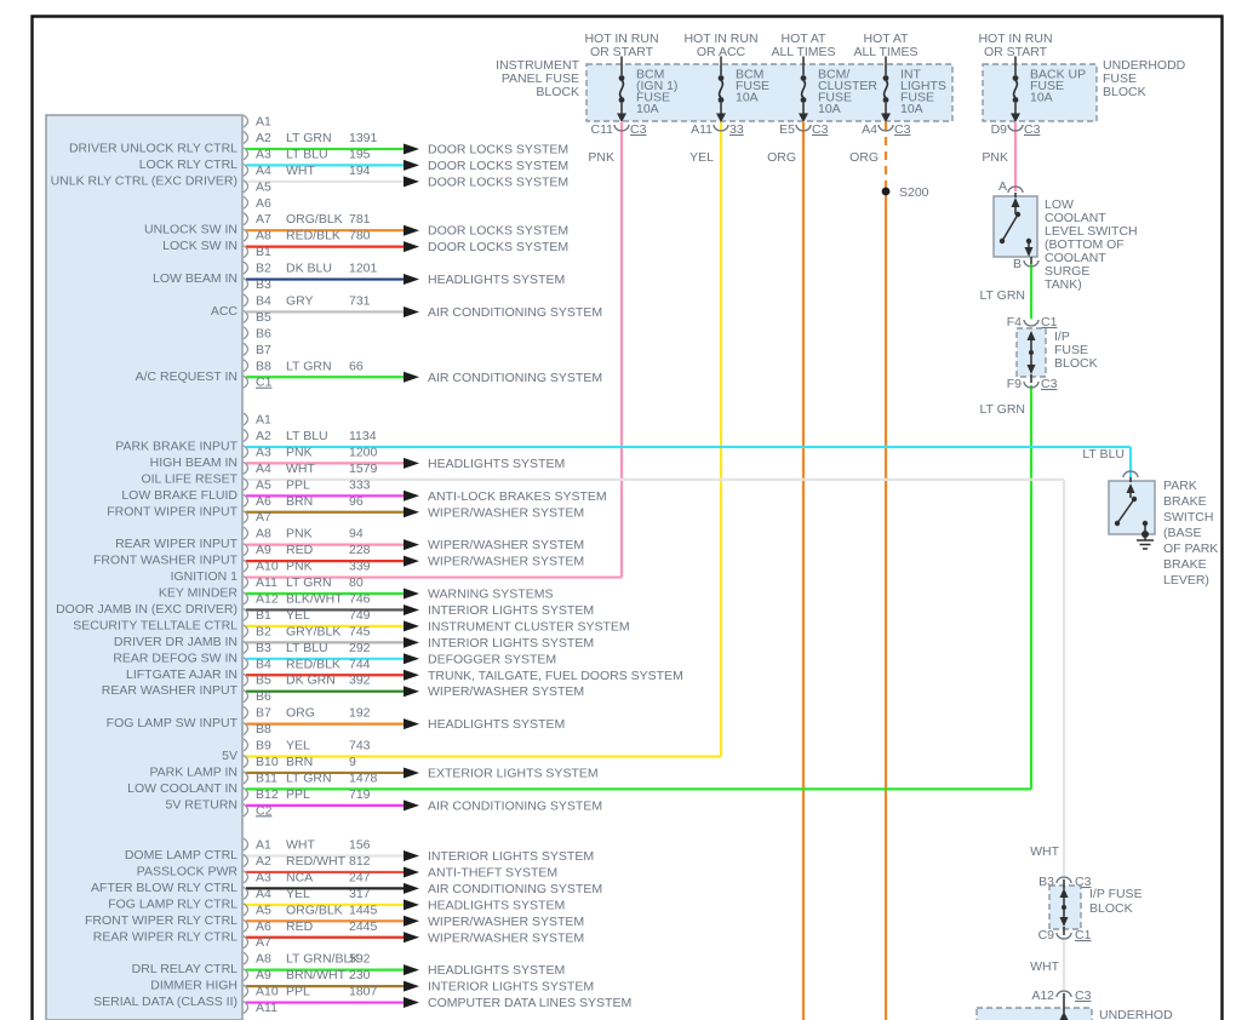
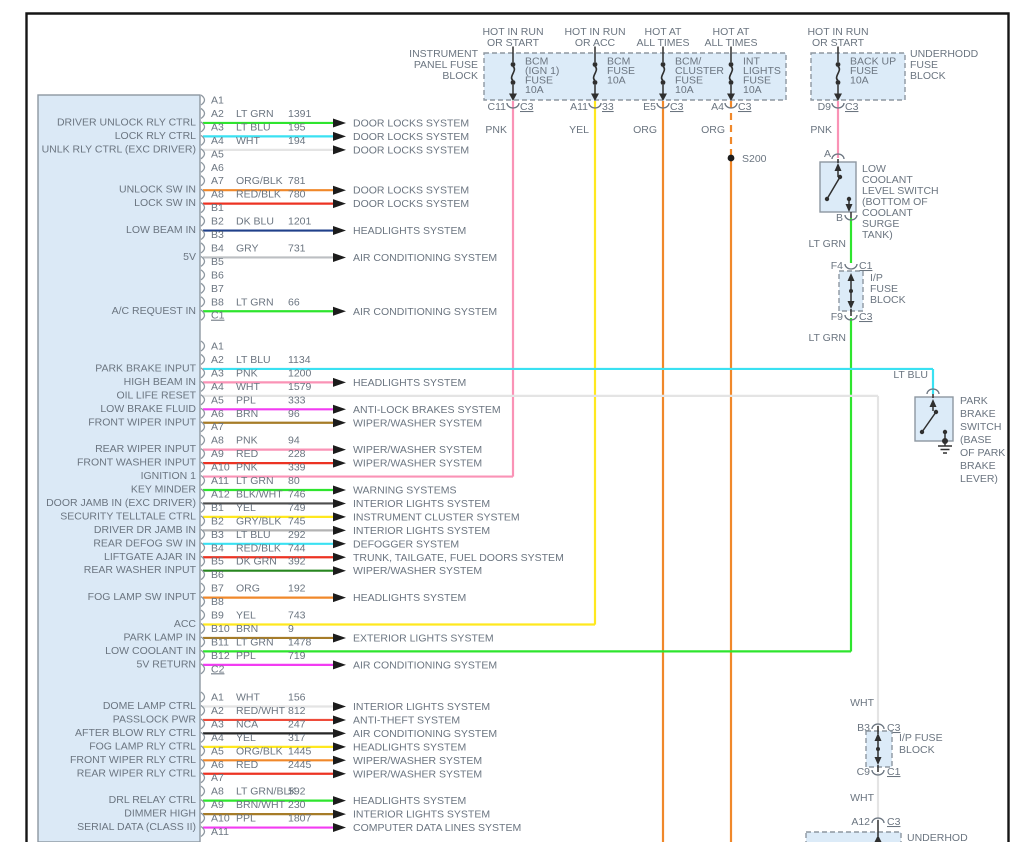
  INSTRUMENT
  PANEL FUSE
  BLOCK
  UNDERHODD
  FUSE
  BLOCK
  HOT IN RUN
  OR START
  BCM
  (IGN 1)
  FUSE
  10A
  C11
  C3
  PNK
  HOT IN RUN
  OR ACC
  BCM
  FUSE
  10A
  A11
  33
  YEL
  HOT AT
  ALL TIMES
  BCM/
  CLUSTER
  FUSE
  10A
  E5
  C3
  ORG
  HOT AT
  ALL TIMES
  INT
  LIGHTS
  FUSE
  10A
  A4
  C3
  ORG
  HOT IN RUN
  OR START
  BACK UP
  FUSE
  10A
  D9
  C3
  PNK
  A1
  A2
  LT GRN
  1391
  DOOR LOCKS SYSTEM
  DRIVER UNLOCK RLY CTRL
  A3
  LT BLU
  195
  DOOR LOCKS SYSTEM
  LOCK RLY CTRL
  A4
  WHT
  194
  DOOR LOCKS SYSTEM
  UNLK RLY CTRL (EXC DRIVER)
  A5
  A6
  A7
  ORG/BLK
  781
  DOOR LOCKS SYSTEM
  UNLOCK SW IN
  A8
  RED/BLK
  780
  DOOR LOCKS SYSTEM
  LOCK SW IN
  B1
  B2
  DK BLU
  1201
  HEADLIGHTS SYSTEM
  LOW BEAM IN
  B3
  B4
  GRY
  731
  AIR CONDITIONING SYSTEM
- ACC
+ 5V
  B5
  B6
  B7
  B8
  LT GRN
  66
  AIR CONDITIONING SYSTEM
  A/C REQUEST IN
  C1
  A1
  A2
  LT BLU
  1134
  PARK BRAKE INPUT
  A3
  PNK
  1200
  HEADLIGHTS SYSTEM
  HIGH BEAM IN
  A4
  WHT
  1579
  OIL LIFE RESET
  A5
  PPL
  333
  ANTI-LOCK BRAKES SYSTEM
  LOW BRAKE FLUID
  A6
  BRN
  96
  WIPER/WASHER SYSTEM
  FRONT WIPER INPUT
  A7
  A8
  PNK
  94
  WIPER/WASHER SYSTEM
  REAR WIPER INPUT
  A9
  RED
  228
  WIPER/WASHER SYSTEM
  FRONT WASHER INPUT
  A10
  PNK
  339
  IGNITION 1
  A11
  LT GRN
  80
  WARNING SYSTEMS
  KEY MINDER
  A12
  BLK/WHT
  746
  INTERIOR LIGHTS SYSTEM
  DOOR JAMB IN (EXC DRIVER)
  B1
  YEL
  749
  INSTRUMENT CLUSTER SYSTEM
  SECURITY TELLTALE CTRL
  B2
  GRY/BLK
  745
  INTERIOR LIGHTS SYSTEM
  DRIVER DR JAMB IN
  B3
  LT BLU
  292
  DEFOGGER SYSTEM
  REAR DEFOG SW IN
  B4
  RED/BLK
  744
  TRUNK, TAILGATE, FUEL DOORS SYSTEM
  LIFTGATE AJAR IN
  B5
  DK GRN
  392
  WIPER/WASHER SYSTEM
  REAR WASHER INPUT
  B6
  B7
  ORG
  192
  HEADLIGHTS SYSTEM
  FOG LAMP SW INPUT
  B8
  B9
  YEL
  743
- 5V
+ ACC
  B10
  BRN
  9
  EXTERIOR LIGHTS SYSTEM
  PARK LAMP IN
  B11
  LT GRN
  1478
  LOW COOLANT IN
  B12
  PPL
  719
  AIR CONDITIONING SYSTEM
  5V RETURN
  C2
  A1
  WHT
  156
  INTERIOR LIGHTS SYSTEM
  DOME LAMP CTRL
  A2
  RED/WHT
  812
  ANTI-THEFT SYSTEM
  PASSLOCK PWR
  A3
  NCA
  247
  AIR CONDITIONING SYSTEM
  AFTER BLOW RLY CTRL
  A4
  YEL
  317
  HEADLIGHTS SYSTEM
  FOG LAMP RLY CTRL
  A5
  ORG/BLK
  1445
  WIPER/WASHER SYSTEM
  FRONT WIPER RLY CTRL
  A6
  RED
  2445
  WIPER/WASHER SYSTEM
  REAR WIPER RLY CTRL
  A7
  A8
  LT GRN/BLK
  592
  HEADLIGHTS SYSTEM
  DRL RELAY CTRL
  A9
  BRN/WHT
  230
  INTERIOR LIGHTS SYSTEM
  DIMMER HIGH
  A10
  PPL
  1807
  COMPUTER DATA LINES SYSTEM
  SERIAL DATA (CLASS II)
  A11
  S200
  A
  LOW
  COOLANT
  LEVEL SWITCH
  (BOTTOM OF
  COOLANT
  SURGE
  TANK)
  B
  LT GRN
  LT GRN
  F4
  C1
  I/P
  FUSE
  BLOCK
  F9
  C3
  LT BLU
  PARK
  BRAKE
  SWITCH
  (BASE
  OF PARK
  BRAKE
  LEVER)
  WHT
  B3
  C3
  I/P FUSE
  BLOCK
  C9
  C1
  WHT
  A12
  C3
  UNDERHOD
